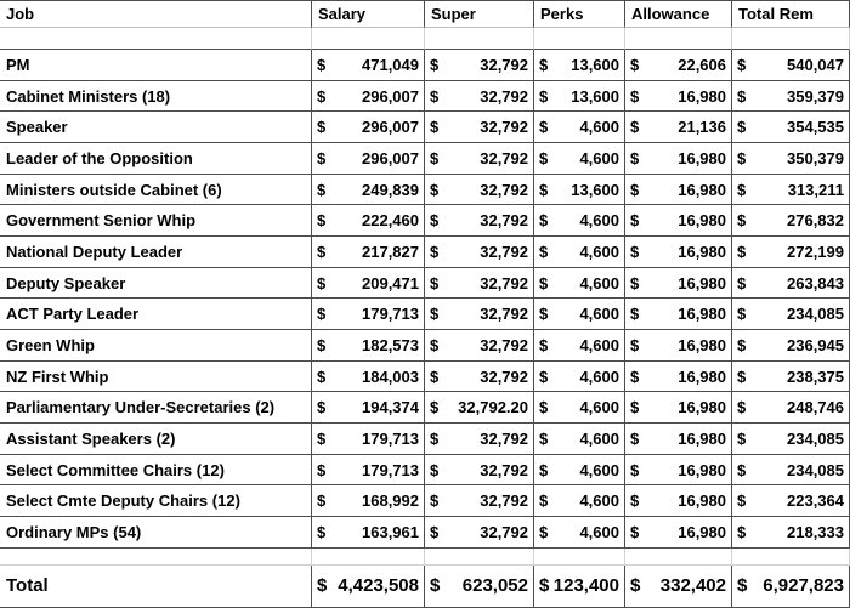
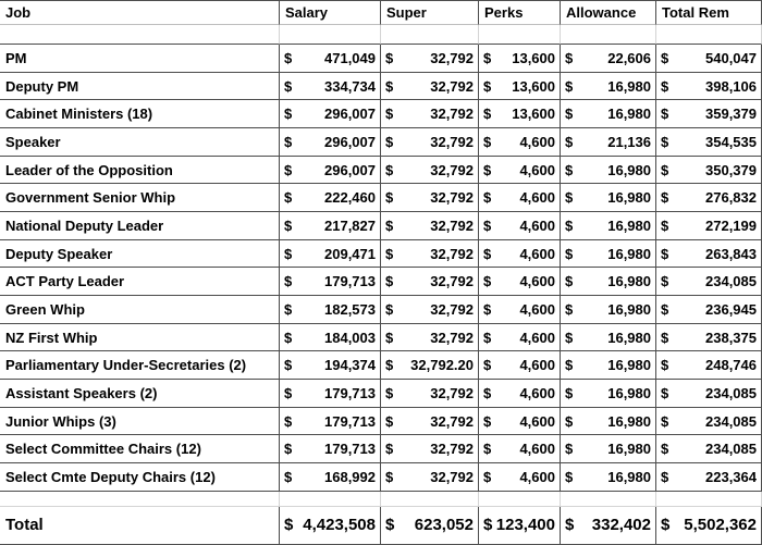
  Job	Salary	Super	Perks	Allowance	Total Rem
  PM	$ 471,049	$ 32,792	$ 13,600	$ 22,606	$ 540,047
+ Deputy PM	$ 334,734	$ 32,792	$ 13,600	$ 16,980	$ 398,106
  Cabinet Ministers (18)	$ 296,007	$ 32,792	$ 13,600	$ 16,980	$ 359,379
  Speaker	$ 296,007	$ 32,792	$ 4,600	$ 21,136	$ 354,535
  Leader of the Opposition	$ 296,007	$ 32,792	$ 4,600	$ 16,980	$ 350,379
- Ministers outside Cabinet (6)	$ 249,839	$ 32,792	$ 13,600	$ 16,980	$ 313,211
  Government Senior Whip	$ 222,460	$ 32,792	$ 4,600	$ 16,980	$ 276,832
  National Deputy Leader	$ 217,827	$ 32,792	$ 4,600	$ 16,980	$ 272,199
  Deputy Speaker	$ 209,471	$ 32,792	$ 4,600	$ 16,980	$ 263,843
  ACT Party Leader	$ 179,713	$ 32,792	$ 4,600	$ 16,980	$ 234,085
  Green Whip	$ 182,573	$ 32,792	$ 4,600	$ 16,980	$ 236,945
  NZ First Whip	$ 184,003	$ 32,792	$ 4,600	$ 16,980	$ 238,375
  Parliamentary Under-Secretaries (2)	$ 194,374	$ 32,792.20	$ 4,600	$ 16,980	$ 248,746
  Assistant Speakers (2)	$ 179,713	$ 32,792	$ 4,600	$ 16,980	$ 234,085
+ Junior Whips (3)	$ 179,713	$ 32,792	$ 4,600	$ 16,980	$ 234,085
  Select Committee Chairs (12)	$ 179,713	$ 32,792	$ 4,600	$ 16,980	$ 234,085
  Select Cmte Deputy Chairs (12)	$ 168,992	$ 32,792	$ 4,600	$ 16,980	$ 223,364
- Ordinary MPs (54)	$ 163,961	$ 32,792	$ 4,600	$ 16,980	$ 218,333
- Total	$ 4,423,508	$ 623,052	$ 123,400	$ 332,402	$ 6,927,823
+ Total	$ 4,423,508	$ 623,052	$ 123,400	$ 332,402	$ 5,502,362
